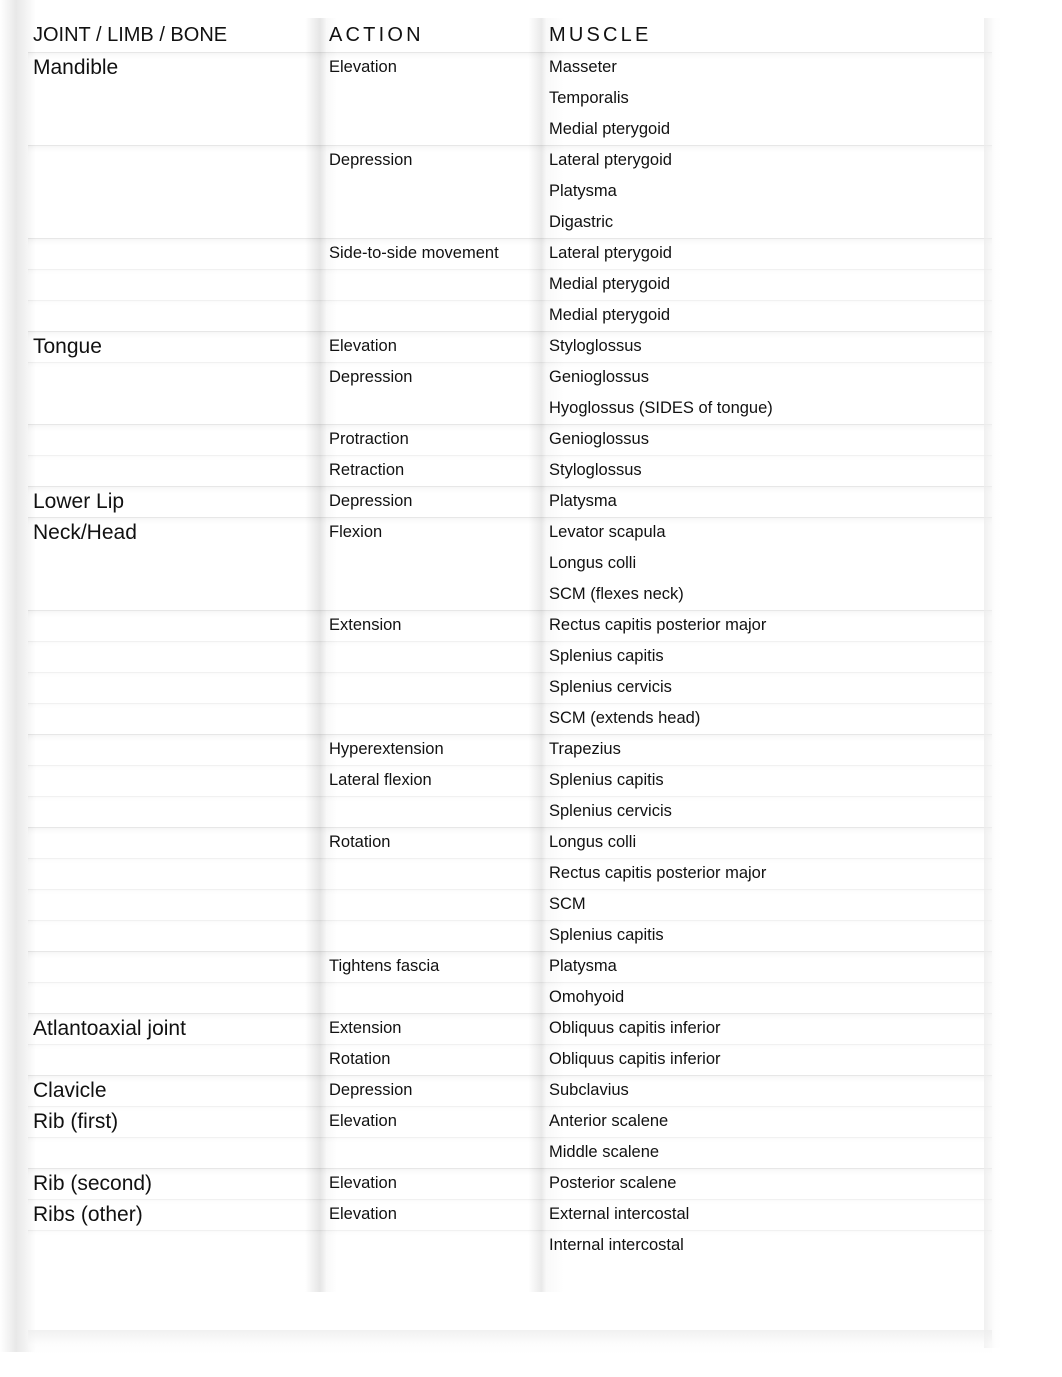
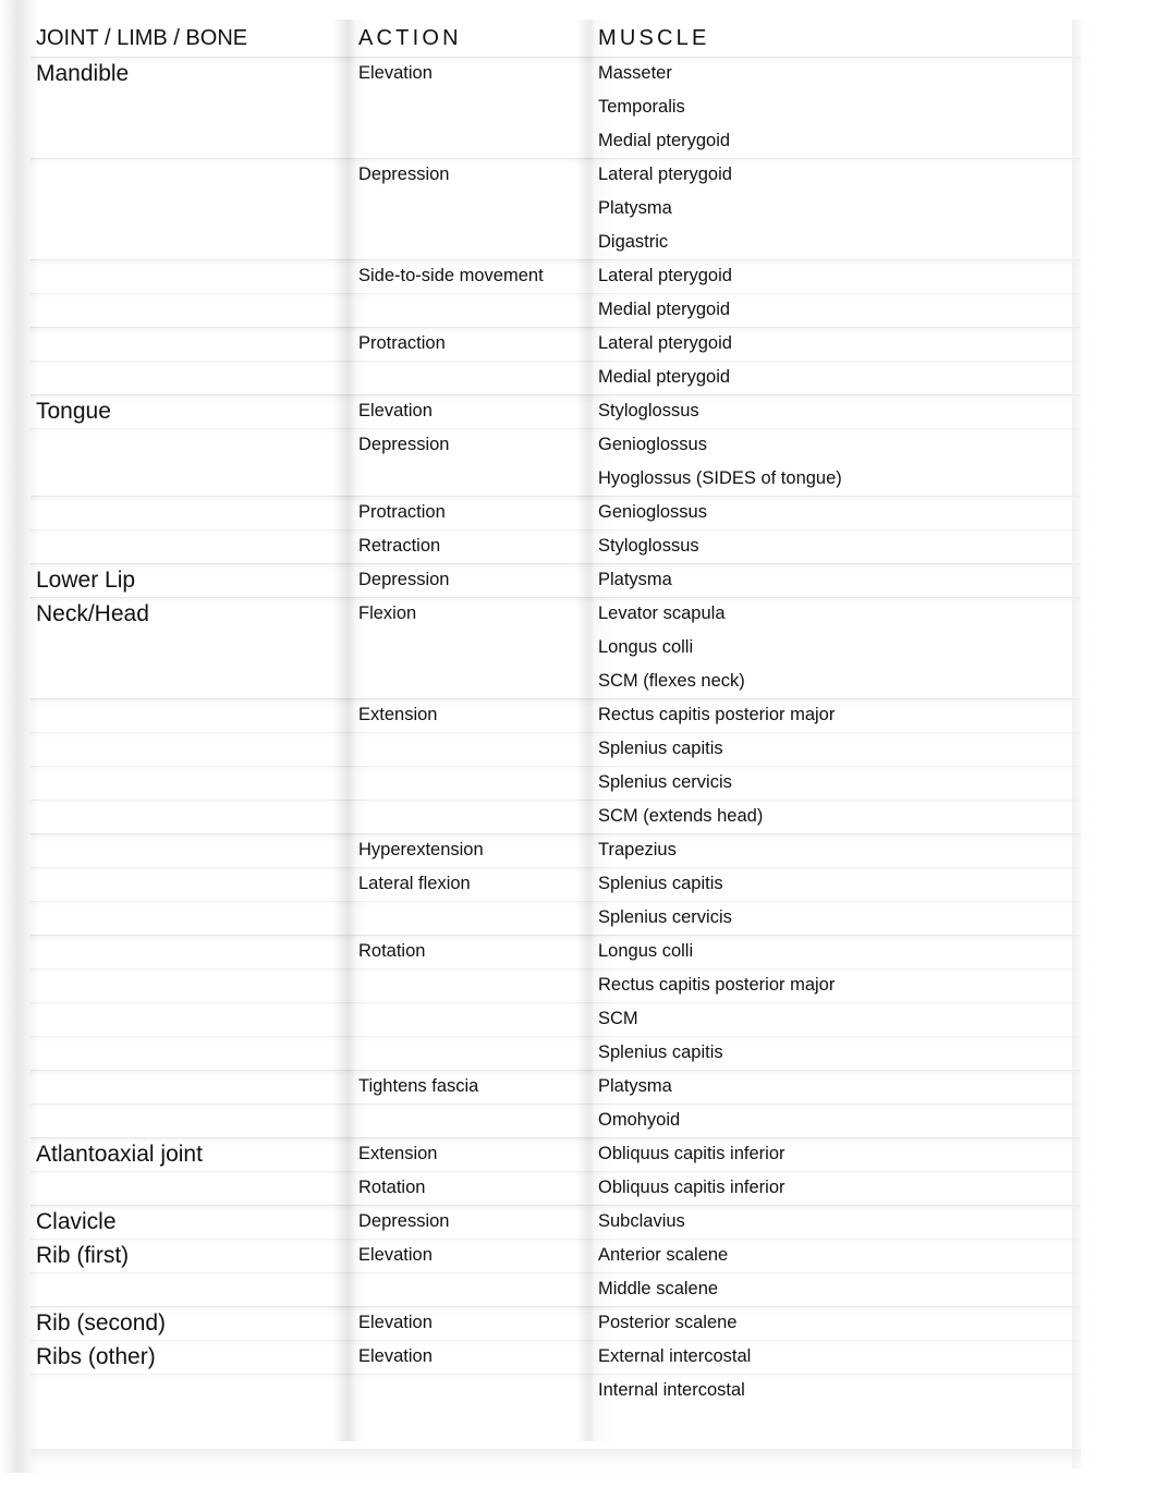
  JOINT / LIMB / BONE	ACTION	MUSCLE
  Mandible	Elevation	Masseter
  		Temporalis
  		Medial pterygoid
  	Depression	Lateral pterygoid
  		Platysma
  		Digastric
  	Side-to-side movement	Lateral pterygoid
  		Medial pterygoid
+ 	Protraction	Lateral pterygoid
  		Medial pterygoid
  Tongue	Elevation	Styloglossus
  	Depression	Genioglossus
  		Hyoglossus (SIDES of tongue)
  	Protraction	Genioglossus
  	Retraction	Styloglossus
  Lower Lip	Depression	Platysma
  Neck/Head	Flexion	Levator scapula
  		Longus colli
  		SCM (flexes neck)
  	Extension	Rectus capitis posterior major
  		Splenius capitis
  		Splenius cervicis
  		SCM (extends head)
  	Hyperextension	Trapezius
  	Lateral flexion	Splenius capitis
  		Splenius cervicis
  	Rotation	Longus colli
  		Rectus capitis posterior major
  		SCM
  		Splenius capitis
  	Tightens fascia	Platysma
  		Omohyoid
  Atlantoaxial joint	Extension	Obliquus capitis inferior
  	Rotation	Obliquus capitis inferior
  Clavicle	Depression	Subclavius
  Rib (first)	Elevation	Anterior scalene
  		Middle scalene
  Rib (second)	Elevation	Posterior scalene
  Ribs (other)	Elevation	External intercostal
  		Internal intercostal
